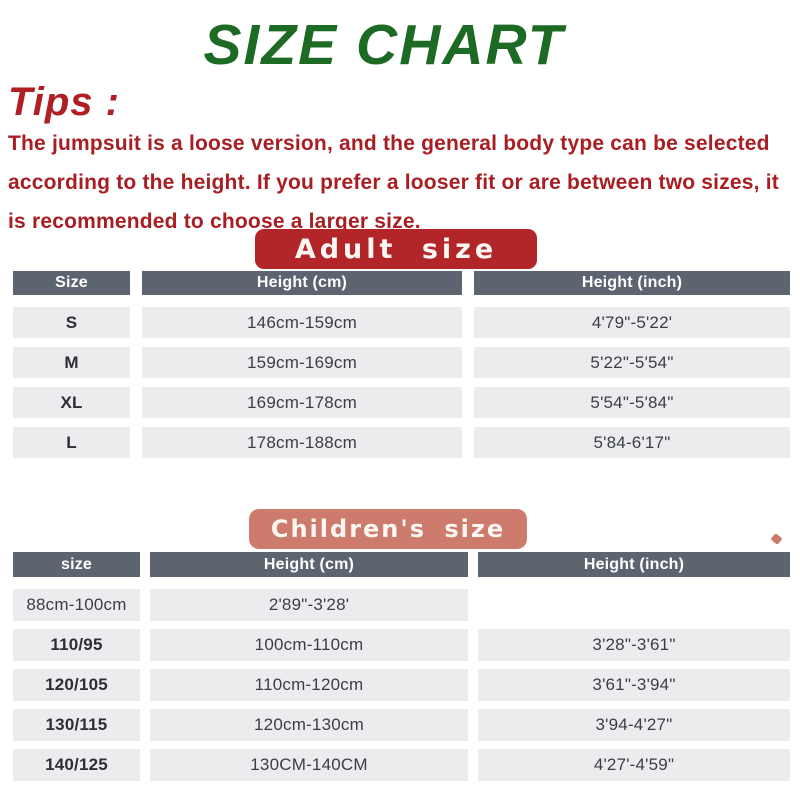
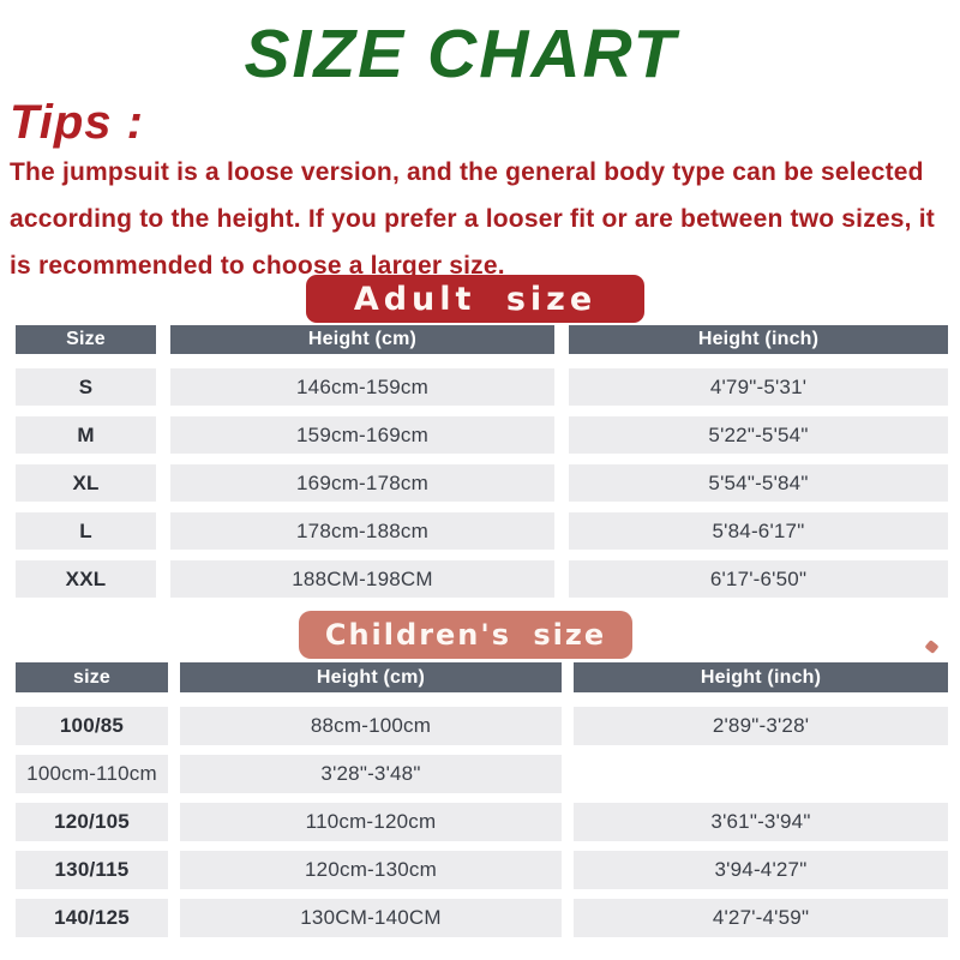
  SIZE CHART
  Tips :
  The jumpsuit is a loose version, and the general body type can be selected
  according to the height. If you prefer a looser fit or are between two sizes, it
  is recommended to choose a larger size.
  Adult size
  Size
  Height (cm)
  Height (inch)
  S
  146cm-159cm
- 4'79"-5'22'
+ 4'79"-5'31'
  M
  159cm-169cm
  5'22"-5'54"
  XL
  169cm-178cm
  5'54"-5'84"
  L
  178cm-188cm
  5'84-6'17"
+ XXL
+ 188CM-198CM
+ 6'17'-6'50"
  Children's size
  size
  Height (cm)
  Height (inch)
+ 100/85
  88cm-100cm
  2'89"-3'28'
- 110/95
  100cm-110cm
- 3'28"-3'61"
+ 3'28"-3'48"
  120/105
  110cm-120cm
  3'61"-3'94"
  130/115
  120cm-130cm
  3'94-4'27"
  140/125
  130CM-140CM
  4'27'-4'59"
